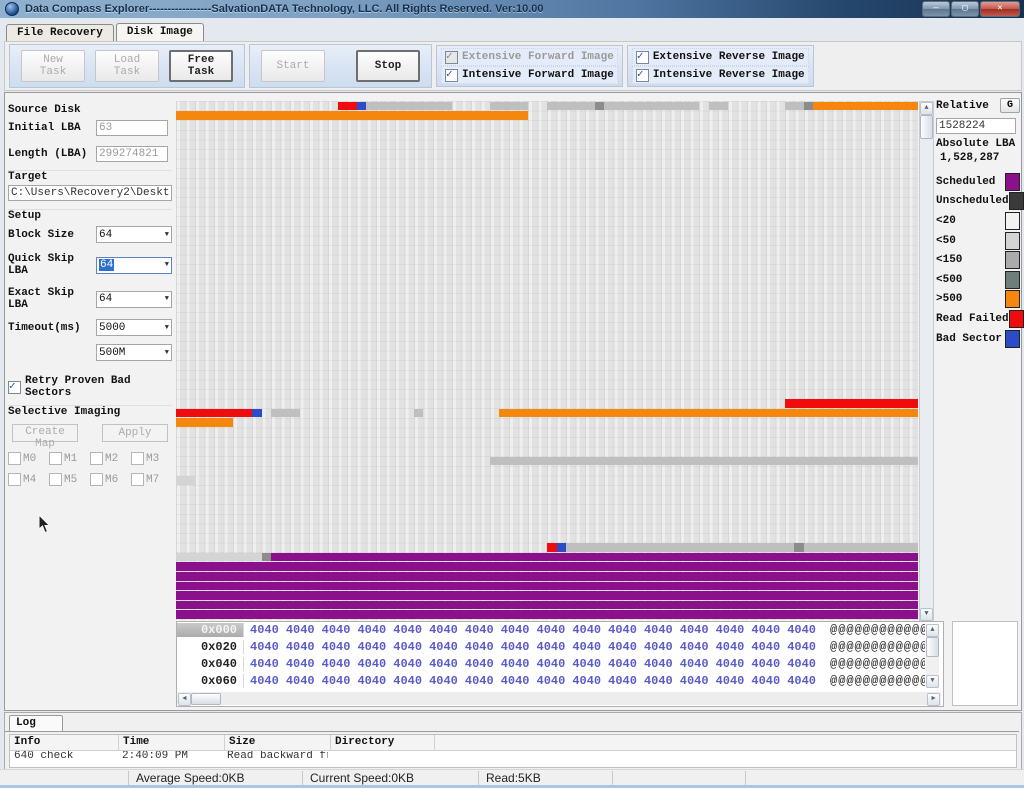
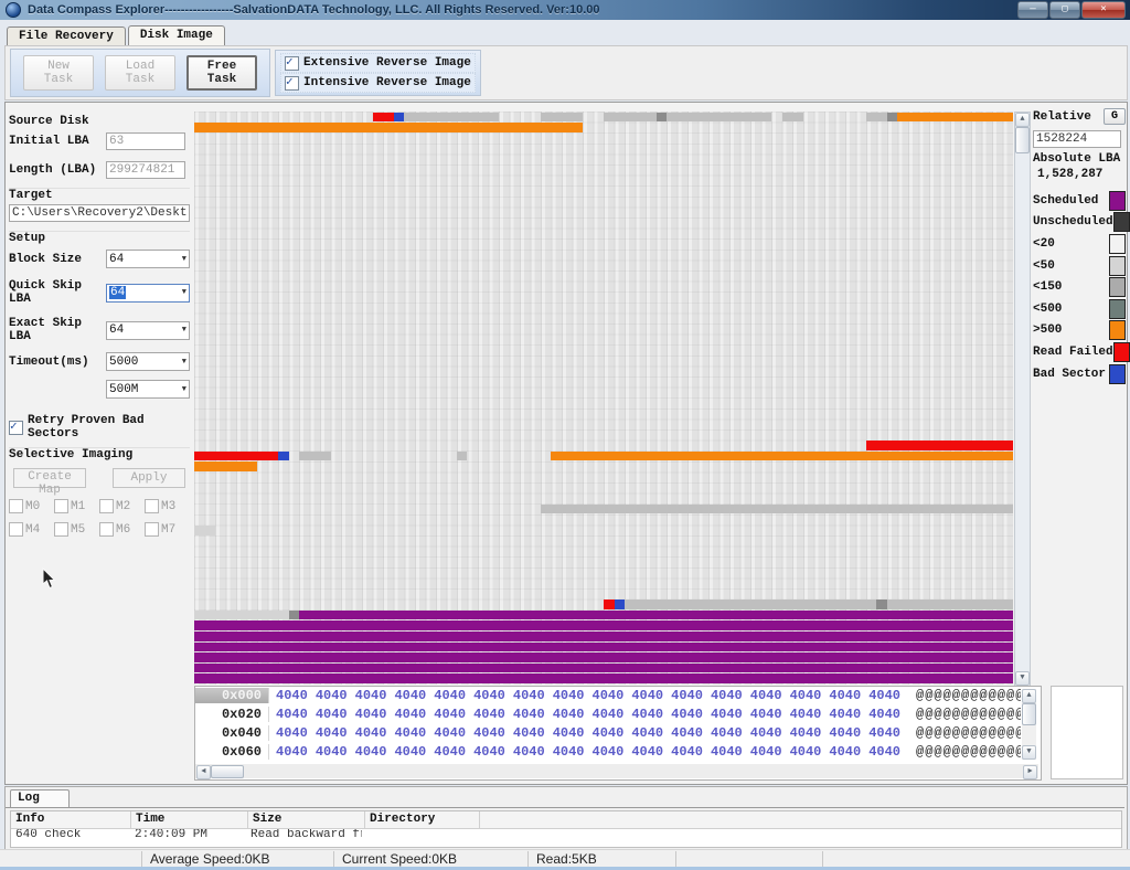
  Data Compass Explorer-----------------SalvationDATA Technology, LLC. All Rights Reserved. Ver:10.00
  —
  ▢
  ✕
  File Recovery
  Disk Image
  New Task
  Load Task
  Free Task
- Start
- Stop
- Extensive Forward Image
- Intensive Forward Image
  Extensive Reverse Image
  Intensive Reverse Image
  Source Disk
  Initial LBA
  63
  Length (LBA)
  299274821
  Target
  C:\Users\Recovery2\Deskt
  Setup
  Block Size
  64
  ▼
  Quick Skip LBA
  64
  ▼
  Exact Skip LBA
  64
  ▼
  Timeout(ms)
  5000
  ▼
  500M
  ▼
  Retry Proven Bad Sectors
  Selective Imaging
  Create Map
  Apply
  M0
  M1
  M2
  M3
  M4
  M5
  M6
  M7
  ▲
  ▼
  Relative
  G
  1528224
  Absolute LBA
  1,528,287
  Scheduled
  Unscheduled
  <20
  <50
  <150
  <500
  >500
  Read Failed
  Bad Sector
  0x000
  4040
  4040
  4040
  4040
  4040
  4040
  4040
  4040
  4040
  4040
  4040
  4040
  4040
  4040
  4040
  4040
  @@@@@@@@@@@@
  0x020
  4040
  4040
  4040
  4040
  4040
  4040
  4040
  4040
  4040
  4040
  4040
  4040
  4040
  4040
  4040
  4040
  @@@@@@@@@@@@
  0x040
  4040
  4040
  4040
  4040
  4040
  4040
  4040
  4040
  4040
  4040
  4040
  4040
  4040
  4040
  4040
  4040
  @@@@@@@@@@@@
  0x060
  4040
  4040
  4040
  4040
  4040
  4040
  4040
  4040
  4040
  4040
  4040
  4040
  4040
  4040
  4040
  4040
  @@@@@@@@@@@@
  ▲
  ▼
  ◄
  ►
  Log
  Info
  Time
  Size
  Directory
  640 check
  2:40:09 PM
  Read backward f
  Average Speed:0KB
  Current Speed:0KB
  Read:5KB
